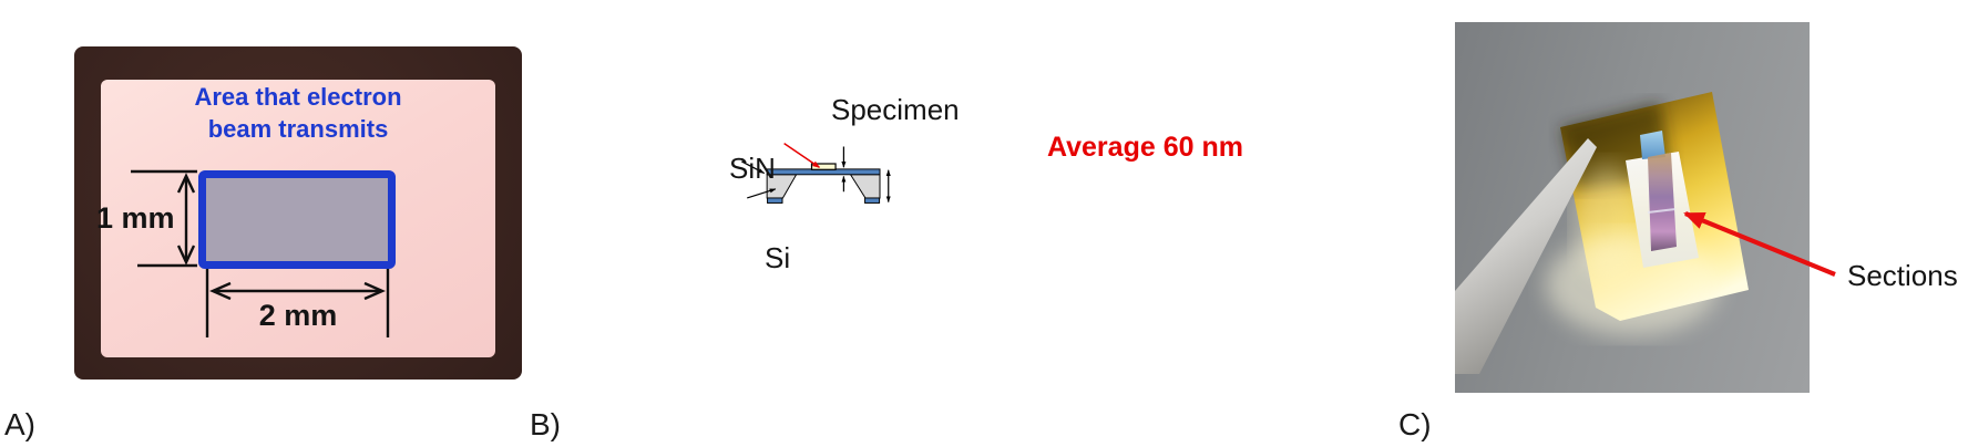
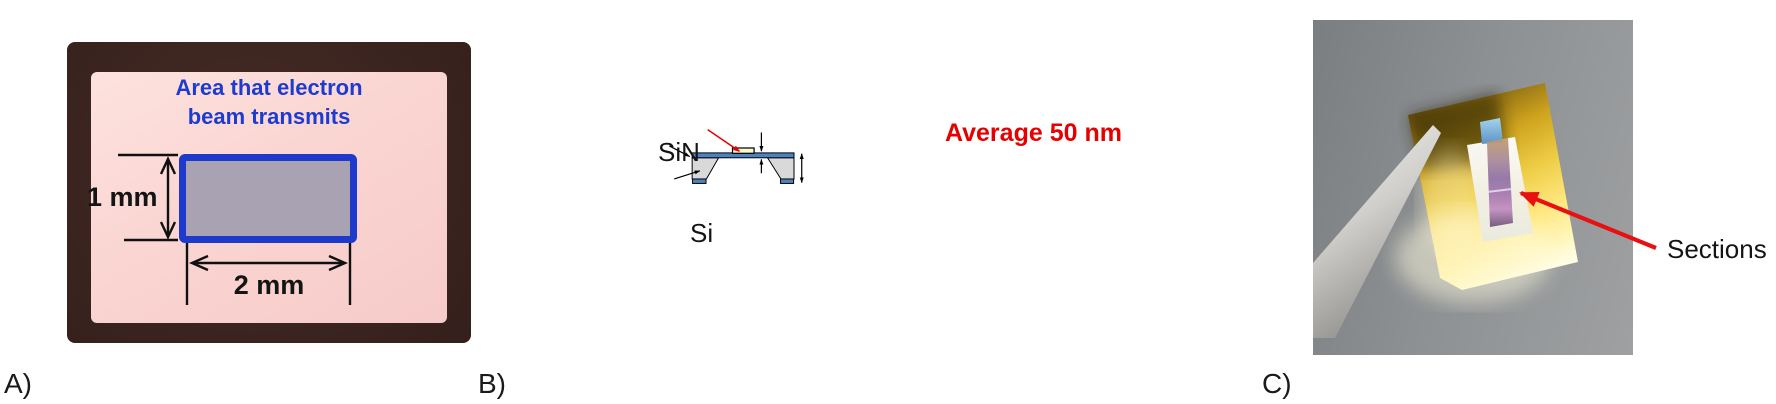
  Area that electron
  beam transmits
  1 mm
  2 mm
- Specimen
  SiN
  Si
- Average 60 nm
+ Average 50 nm
  Sections
  A)
  B)
  C)
